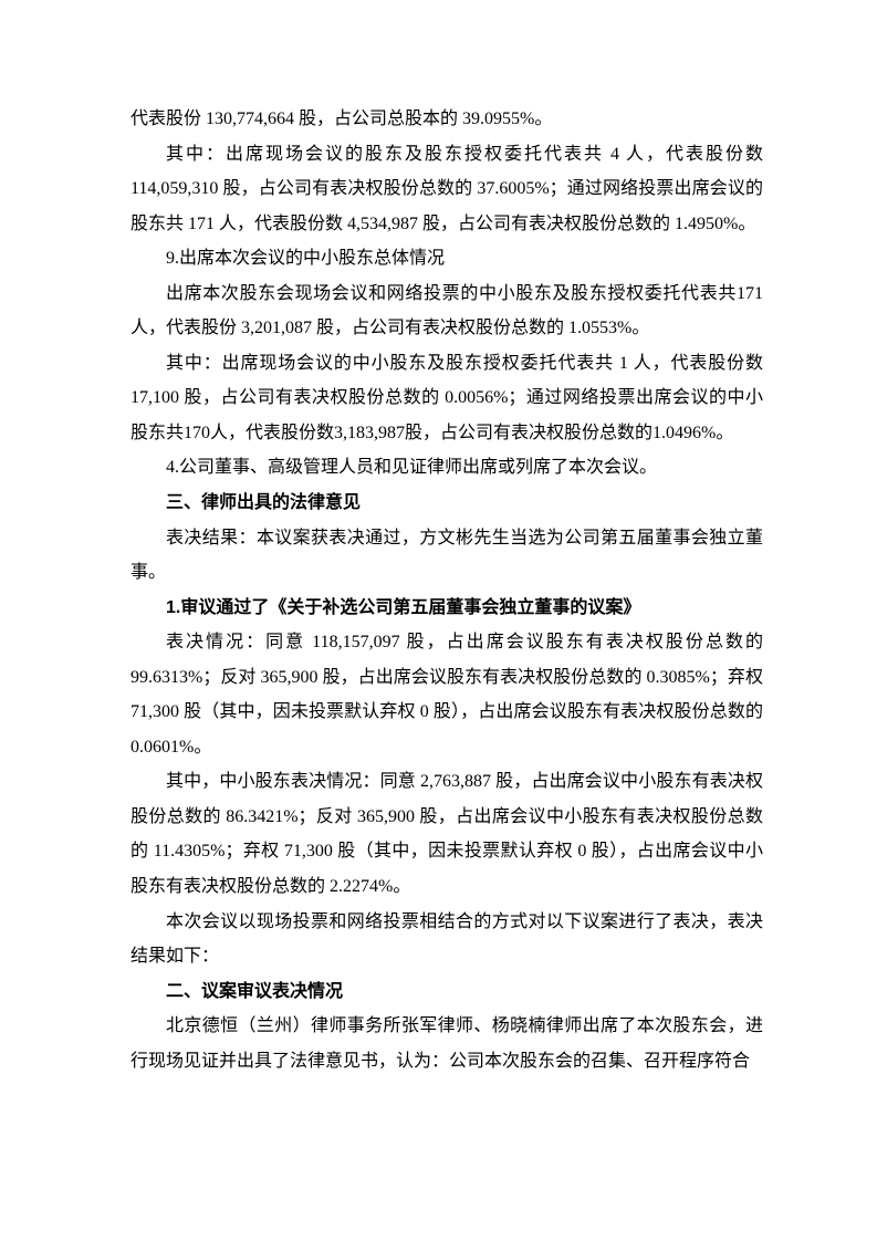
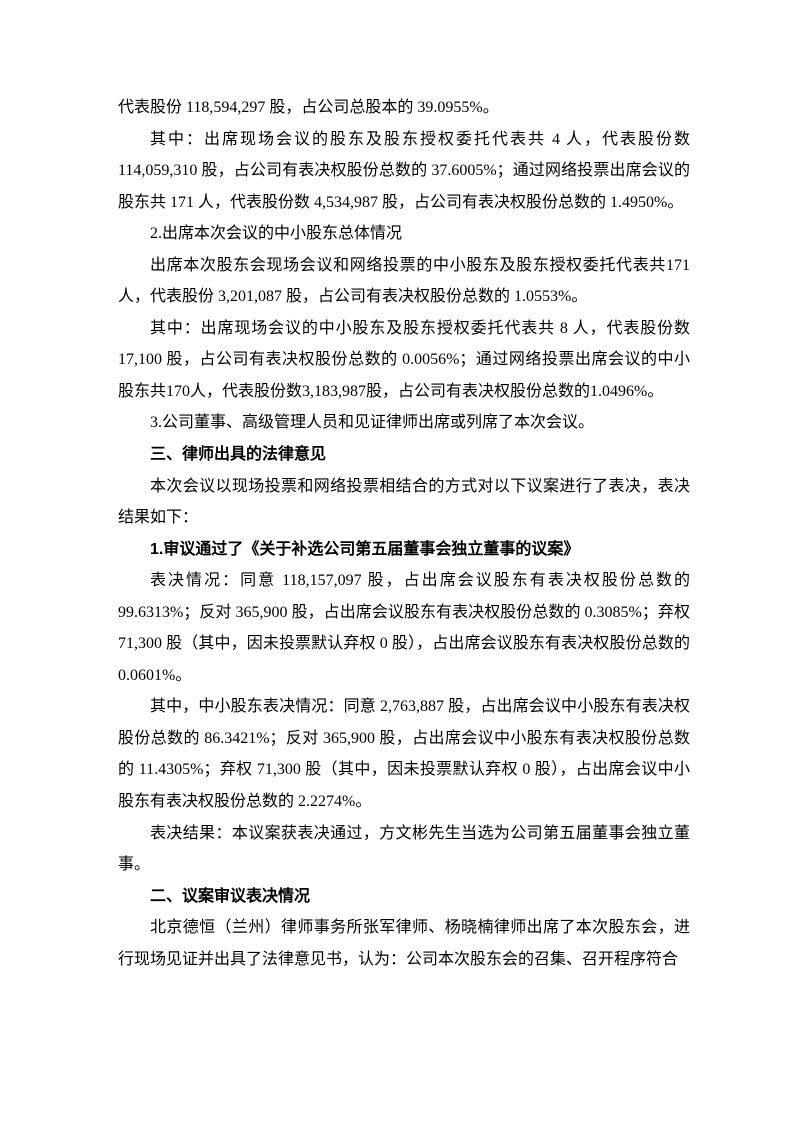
- 代表股份 130,774,664 股，占公司总股本的 39.0955%。
+ 代表股份 118,594,297 股，占公司总股本的 39.0955%。
  其中：出席现场会议的股东及股东授权委托代表共 4 人，代表股份数 114,059,310 股，占公司有表决权股份总数的 37.6005%；通过网络投票出席会议的股东共 171 人，代表股份数 4,534,987 股，占公司有表决权股份总数的 1.4950%。
- 9.出席本次会议的中小股东总体情况
+ 2.出席本次会议的中小股东总体情况
  出席本次股东会现场会议和网络投票的中小股东及股东授权委托代表共171人，代表股份 3,201,087 股，占公司有表决权股份总数的 1.0553%。
- 其中：出席现场会议的中小股东及股东授权委托代表共 1 人，代表股份数 17,100 股，占公司有表决权股份总数的 0.0056%；通过网络投票出席会议的中小股东共170人，代表股份数3,183,987股，占公司有表决权股份总数的1.0496%。
+ 其中：出席现场会议的中小股东及股东授权委托代表共 8 人，代表股份数 17,100 股，占公司有表决权股份总数的 0.0056%；通过网络投票出席会议的中小股东共170人，代表股份数3,183,987股，占公司有表决权股份总数的1.0496%。
- 4.公司董事、高级管理人员和见证律师出席或列席了本次会议。
+ 3.公司董事、高级管理人员和见证律师出席或列席了本次会议。
  三、律师出具的法律意见
- 表决结果：本议案获表决通过，方文彬先生当选为公司第五届董事会独立董事。
+ 本次会议以现场投票和网络投票相结合的方式对以下议案进行了表决，表决结果如下：
  1.审议通过了《关于补选公司第五届董事会独立董事的议案》
  表决情况：同意 118,157,097 股，占出席会议股东有表决权股份总数的 99.6313%；反对 365,900 股，占出席会议股东有表决权股份总数的 0.3085%；弃权 71,300 股（其中，因未投票默认弃权 0 股），占出席会议股东有表决权股份总数的 0.0601%。
  其中，中小股东表决情况：同意 2,763,887 股，占出席会议中小股东有表决权股份总数的 86.3421%；反对 365,900 股，占出席会议中小股东有表决权股份总数的 11.4305%；弃权 71,300 股（其中，因未投票默认弃权 0 股），占出席会议中小股东有表决权股份总数的 2.2274%。
- 本次会议以现场投票和网络投票相结合的方式对以下议案进行了表决，表决结果如下：
+ 表决结果：本议案获表决通过，方文彬先生当选为公司第五届董事会独立董事。
  二、议案审议表决情况
  北京德恒（兰州）律师事务所张军律师、杨晓楠律师出席了本次股东会，进行现场见证并出具了法律意见书，认为：公司本次股东会的召集、召开程序符合
